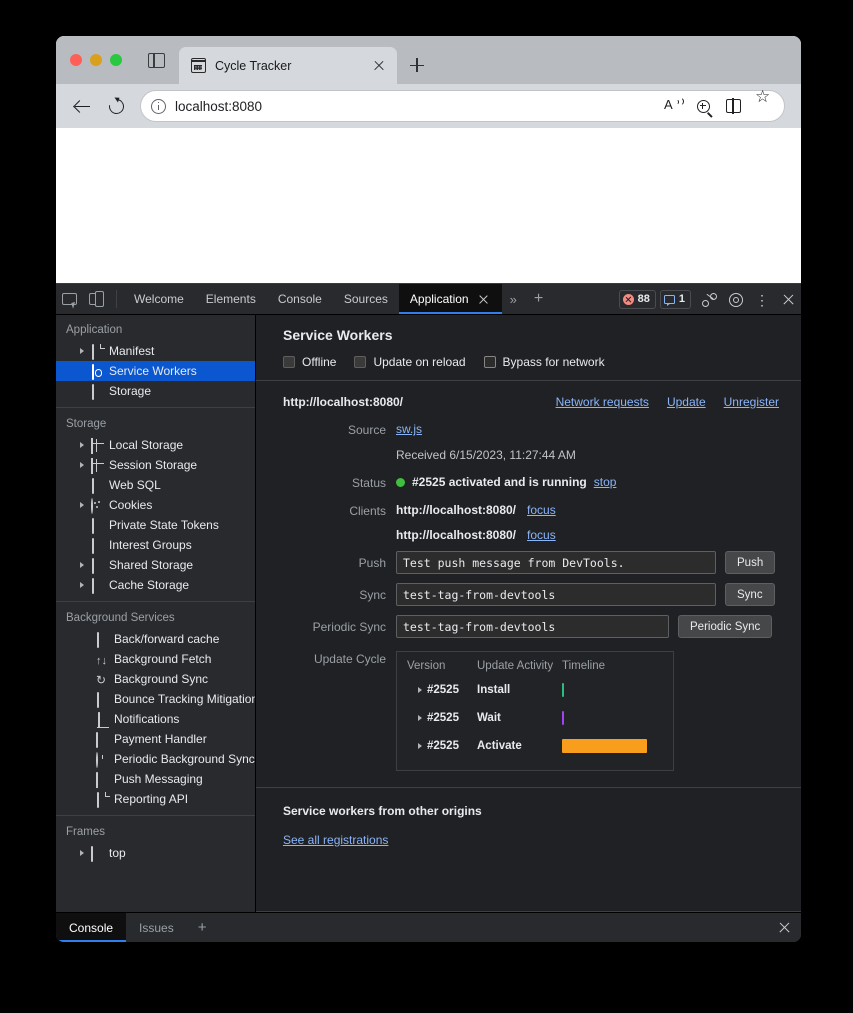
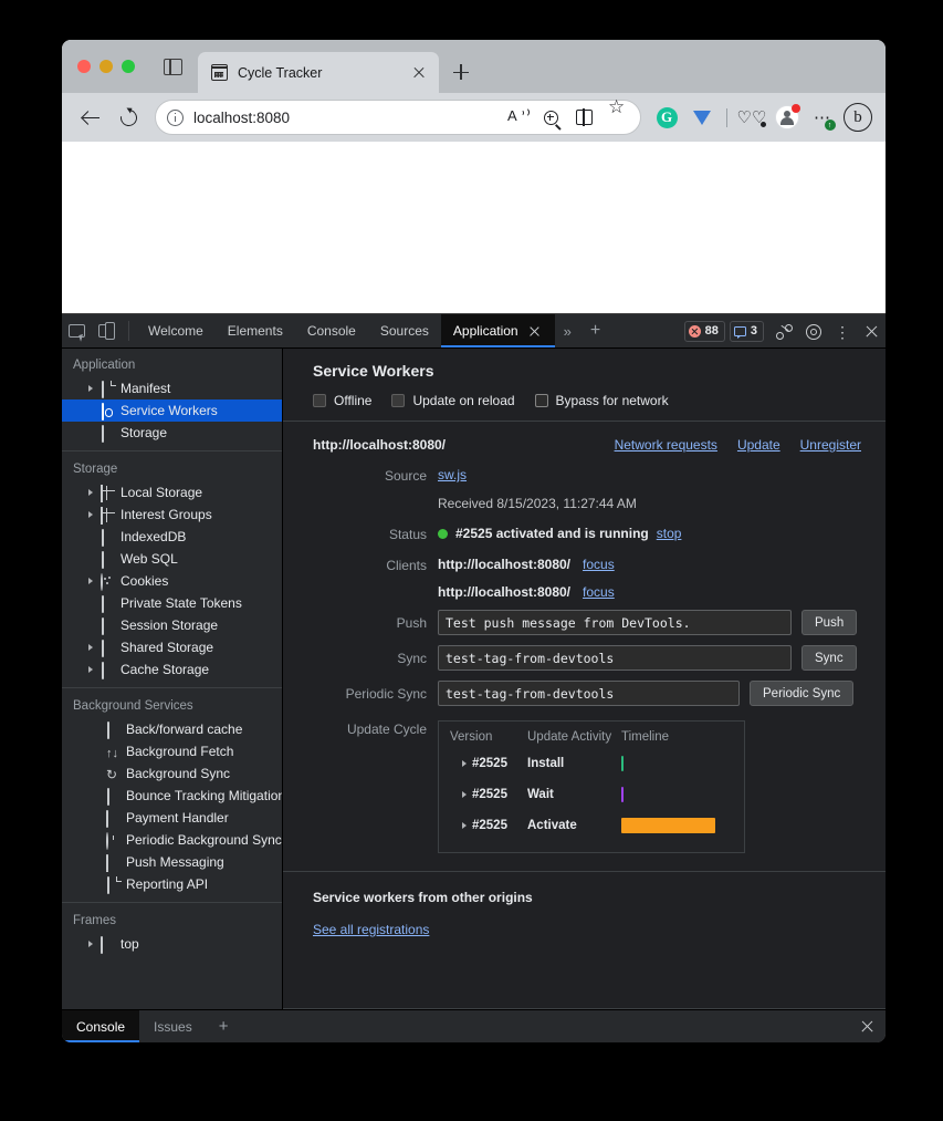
  Cycle Tracker
  localhost:8080
  A
+ G
+ ♡♡
+ ⋯
+ b
  Welcome
  Elements
  Console
  Sources
  Application
  »
  +
  88
- 1
+ 3
  ⋮
  Application
  Manifest
  Service Workers
  Storage
  Storage
  Local Storage
- Session Storage
+ Interest Groups
+ IndexedDB
  Web SQL
  Cookies
  Private State Tokens
- Interest Groups
+ Session Storage
  Shared Storage
  Cache Storage
  Background Services
  Back/forward cache
  ↑↓
  Background Fetch
  ↻
  Background Sync
  Bounce Tracking Mitigation
- Notifications
  Payment Handler
  Periodic Background Sync
  Push Messaging
  Reporting API
  Frames
  top
  Service Workers
  Offline
  Update on reload
  Bypass for network
  http://localhost:8080/
  Network requests
  Update
  Unregister
  Source
  sw.js
- Received 6/15/2023, 11:27:44 AM
+ Received 8/15/2023, 11:27:44 AM
  Status
  #2525 activated and is running
  stop
  Clients
  http://localhost:8080/
  focus
  http://localhost:8080/
  focus
  Push
  Test push message from DevTools.
  Push
  Sync
  test-tag-from-devtools
  Sync
  Periodic Sync
  test-tag-from-devtools
  Periodic Sync
  Update Cycle
  Version
  Update Activity
  Timeline
  #2525
  Install
  #2525
  Wait
  #2525
  Activate
  Service workers from other origins
  See all registrations
  Console
  Issues
  +
